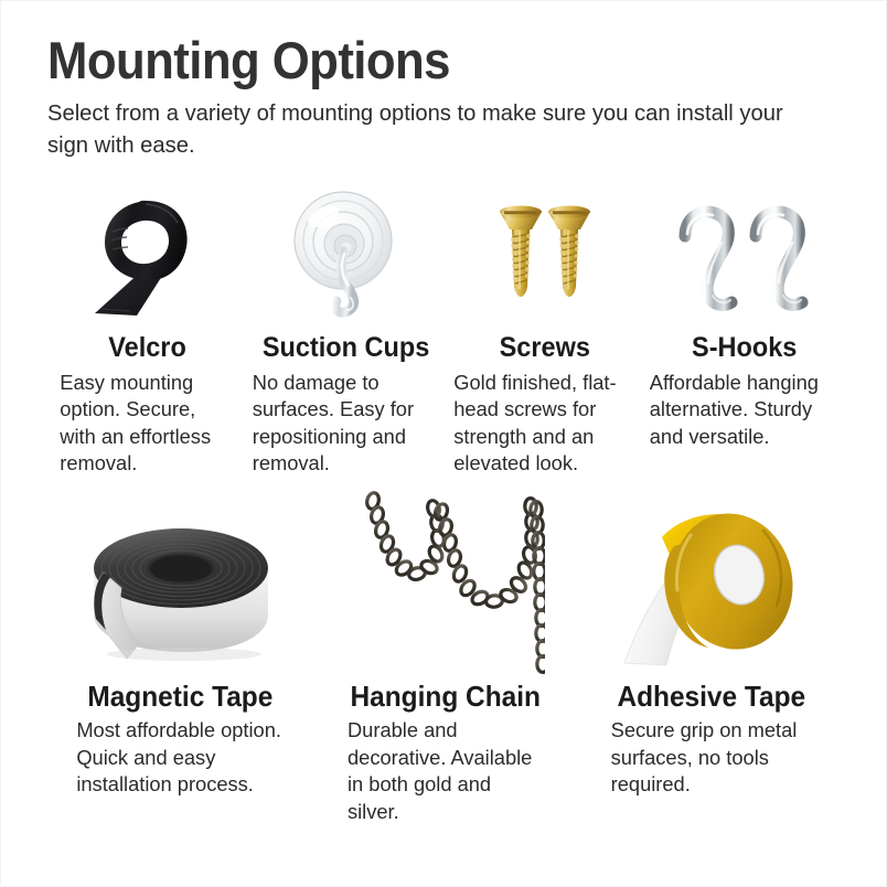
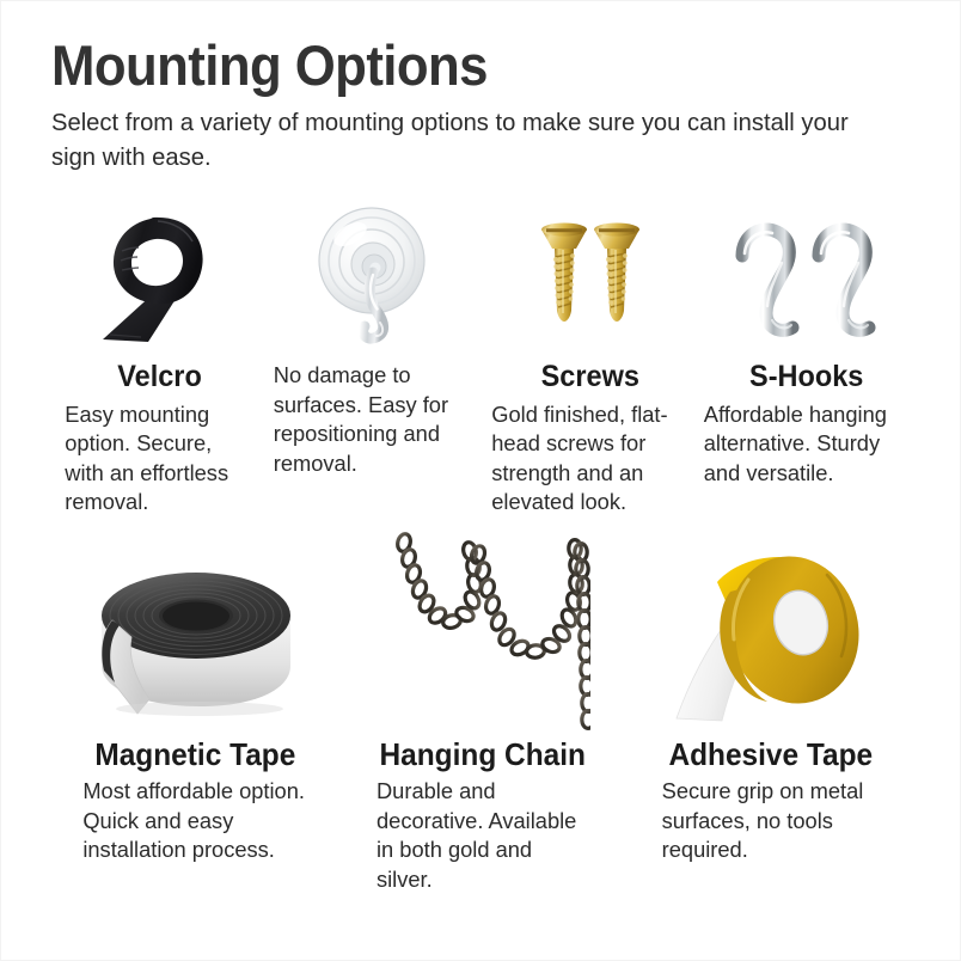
  Mounting Options
  Select from a variety of mounting options to make sure you can install your sign with ease.
  Velcro
  Easy mounting option. Secure, with an effortless removal.
- Suction Cups
  No damage to surfaces. Easy for repositioning and removal.
  Screws
  Gold finished, flat-head screws for strength and an elevated look.
  S-Hooks
  Affordable hanging alternative. Sturdy and versatile.
  Magnetic Tape
  Most affordable option. Quick and easy installation process.
  Hanging Chain
  Durable and decorative. Available in both gold and silver.
  Adhesive Tape
  Secure grip on metal surfaces, no tools required.
